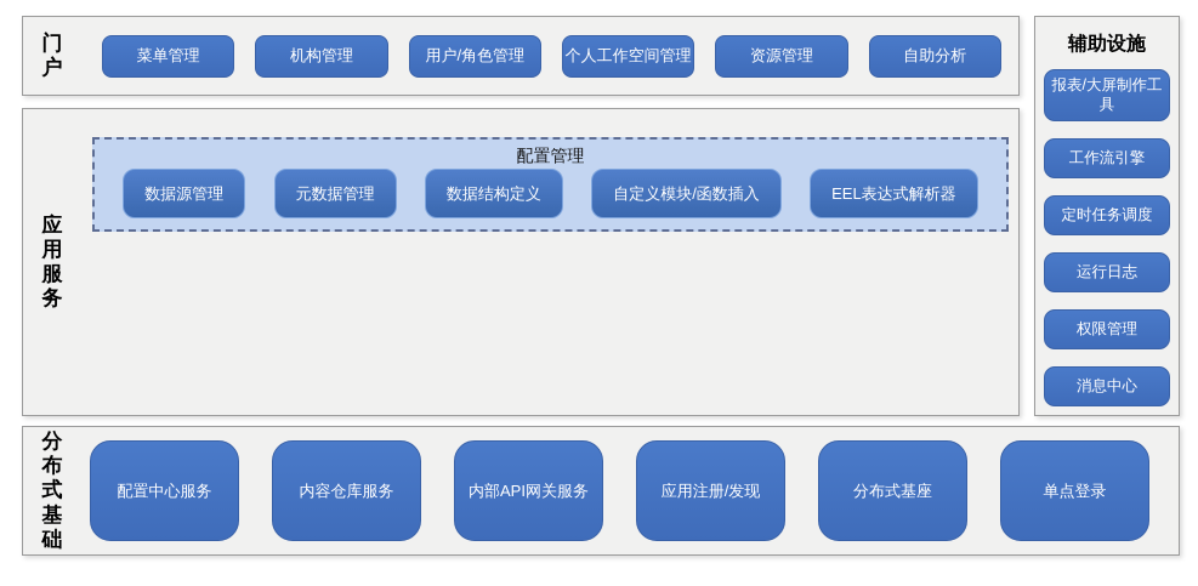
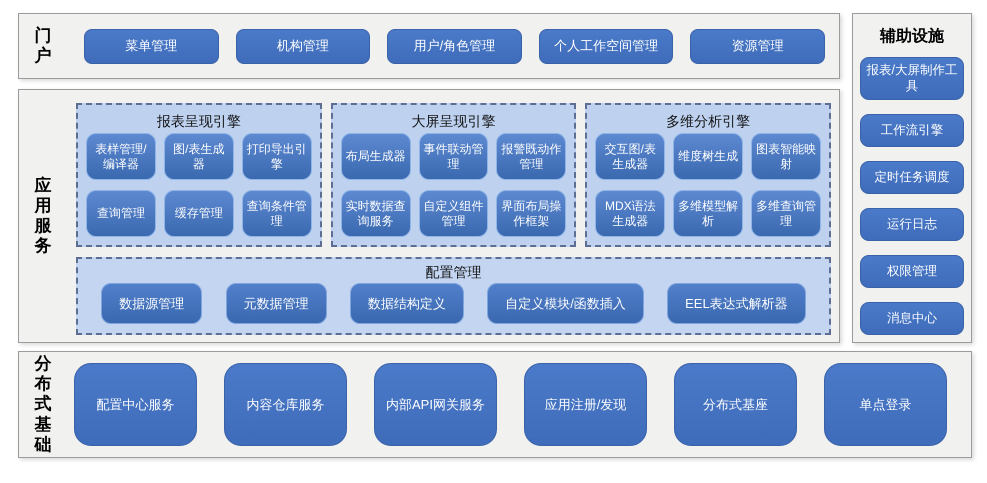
  门户
  菜单管理
  机构管理
  用户/角色管理
  个人工作空间管理
  资源管理
- 自助分析
  应用服务
+ 报表呈现引擎
+ 表样管理/编译器
+ 图/表生成器
+ 打印导出引擎
+ 查询管理
+ 缓存管理
+ 查询条件管理
+ 大屏呈现引擎
+ 布局生成器
+ 事件联动管理
+ 报警既动作管理
+ 实时数据查询服务
+ 自定义组件管理
+ 界面布局操作框架
+ 多维分析引擎
+ 交互图/表生成器
+ 维度树生成
+ 图表智能映射
+ MDX语法生成器
+ 多维模型解析
+ 多维查询管理
  配置管理
  数据源管理
  元数据管理
  数据结构定义
  自定义模块/函数插入
  EEL表达式解析器
  辅助设施
  报表/大屏制作工具
  工作流引擎
  定时任务调度
  运行日志
  权限管理
  消息中心
  分布式基础
  配置中心服务
  内容仓库服务
  内部API网关服务
  应用注册/发现
  分布式基座
  单点登录
